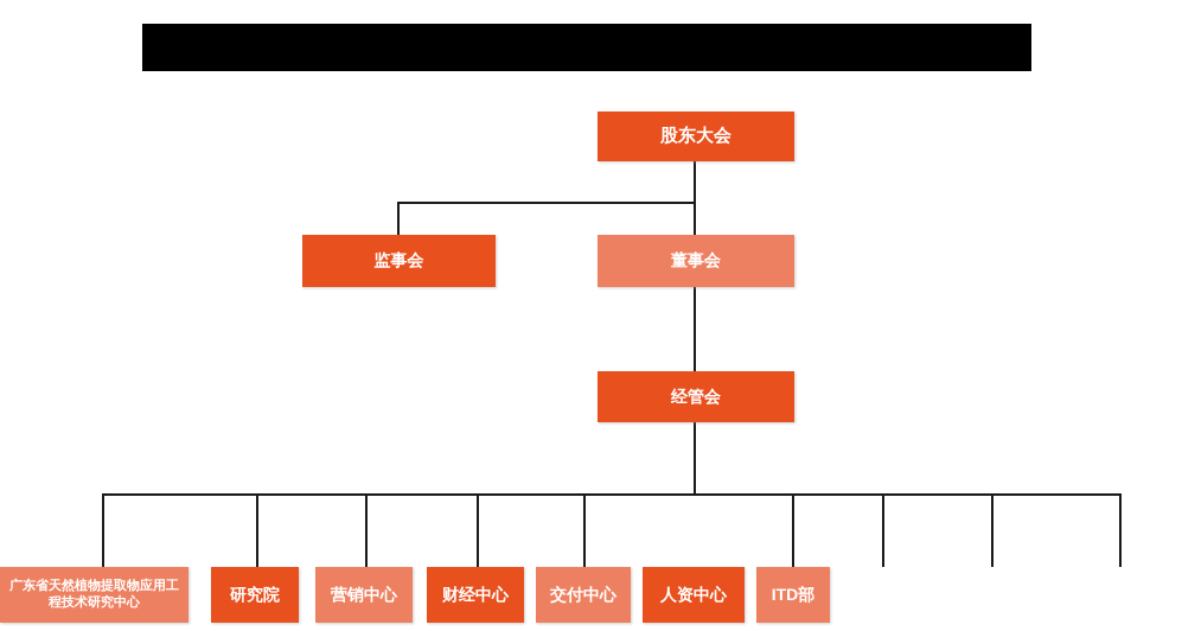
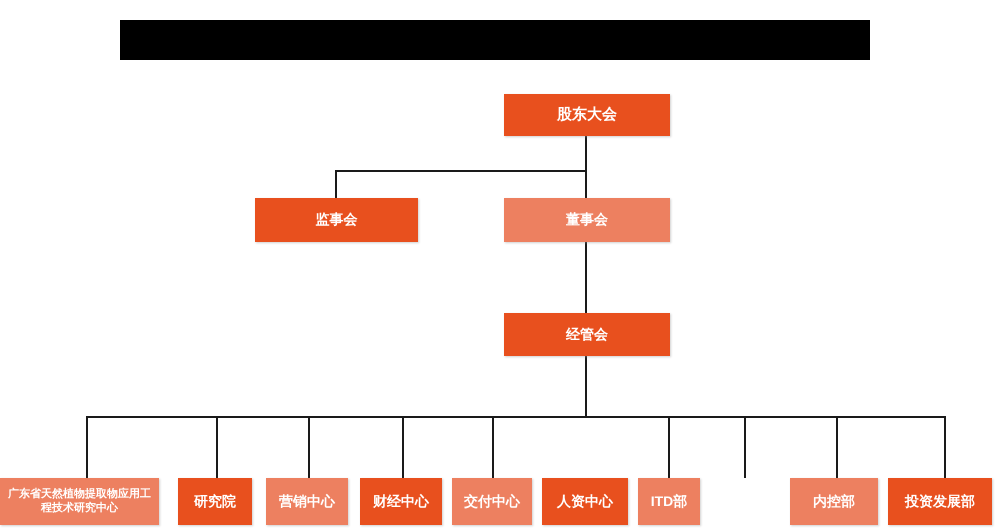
  股东大会
  监事会
  董事会
  经管会
  广东省天然植物提取物应用工程技术研究中心
  研究院
  营销中心
  财经中心
  交付中心
  人资中心
  ITD部
+ 内控部
+ 投资发展部
